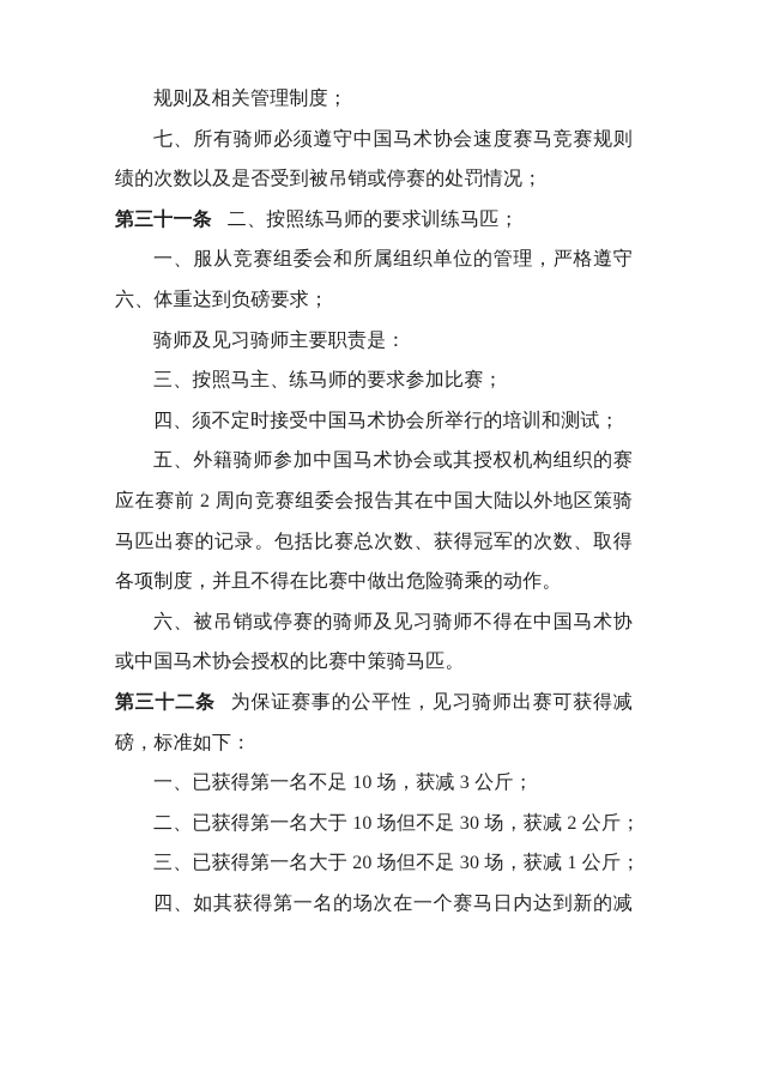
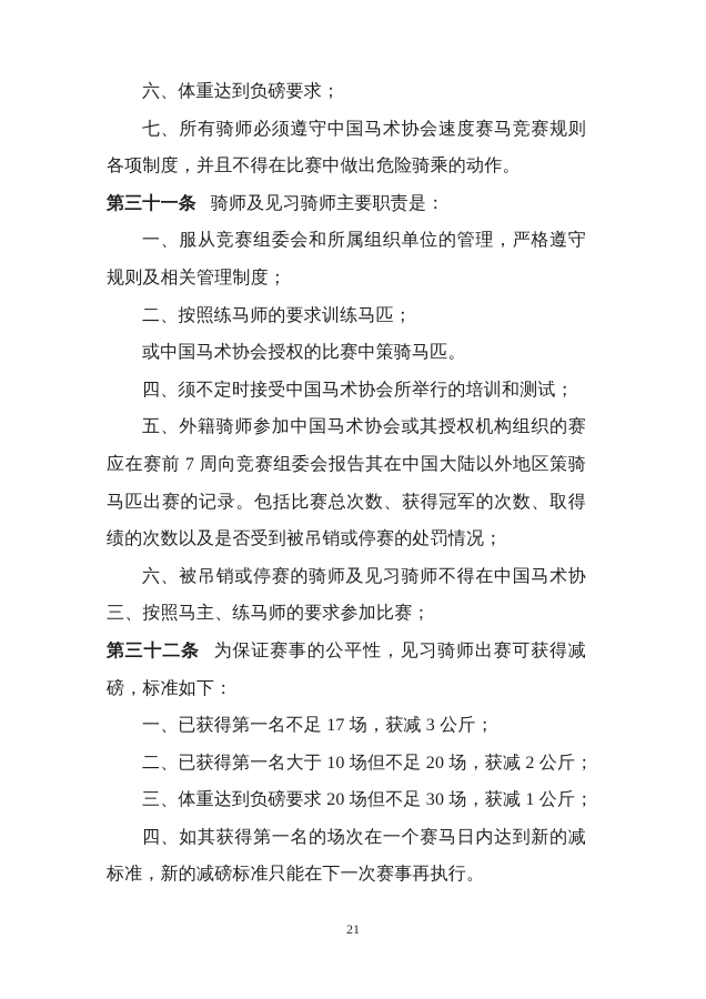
- 规则及相关管理制度；
+ 六、体重达到负磅要求；
  七、所有骑师必须遵守中国马术协会速度赛马竞赛规则
- 绩的次数以及是否受到被吊销或停赛的处罚情况；
+ 各项制度，并且不得在比赛中做出危险骑乘的动作。
- 第三十一条 二、按照练马师的要求训练马匹；
+ 第三十一条 骑师及见习骑师主要职责是：
  一、服从竞赛组委会和所属组织单位的管理，严格遵守
- 六、体重达到负磅要求；
+ 规则及相关管理制度；
- 骑师及见习骑师主要职责是：
+ 二、按照练马师的要求训练马匹；
- 三、按照马主、练马师的要求参加比赛；
+ 或中国马术协会授权的比赛中策骑马匹。
  四、须不定时接受中国马术协会所举行的培训和测试；
  五、外籍骑师参加中国马术协会或其授权机构组织的赛
- 应在赛前 2 周向竞赛组委会报告其在中国大陆以外地区策骑
+ 应在赛前 7 周向竞赛组委会报告其在中国大陆以外地区策骑
  马匹出赛的记录。包括比赛总次数、获得冠军的次数、取得
- 各项制度，并且不得在比赛中做出危险骑乘的动作。
+ 绩的次数以及是否受到被吊销或停赛的处罚情况；
  六、被吊销或停赛的骑师及见习骑师不得在中国马术协
- 或中国马术协会授权的比赛中策骑马匹。
+ 三、按照马主、练马师的要求参加比赛；
  第三十二条 为保证赛事的公平性，见习骑师出赛可获得减
  磅，标准如下：
- 一、已获得第一名不足 10 场，获减 3 公斤；
+ 一、已获得第一名不足 17 场，获减 3 公斤；
- 二、已获得第一名大于 10 场但不足 30 场，获减 2 公斤；
+ 二、已获得第一名大于 10 场但不足 20 场，获减 2 公斤；
- 三、已获得第一名大于 20 场但不足 30 场，获减 1 公斤；
+ 三、体重达到负磅要求 20 场但不足 30 场，获减 1 公斤；
  四、如其获得第一名的场次在一个赛马日内达到新的减
+ 标准，新的减磅标准只能在下一次赛事再执行。
+ 21
